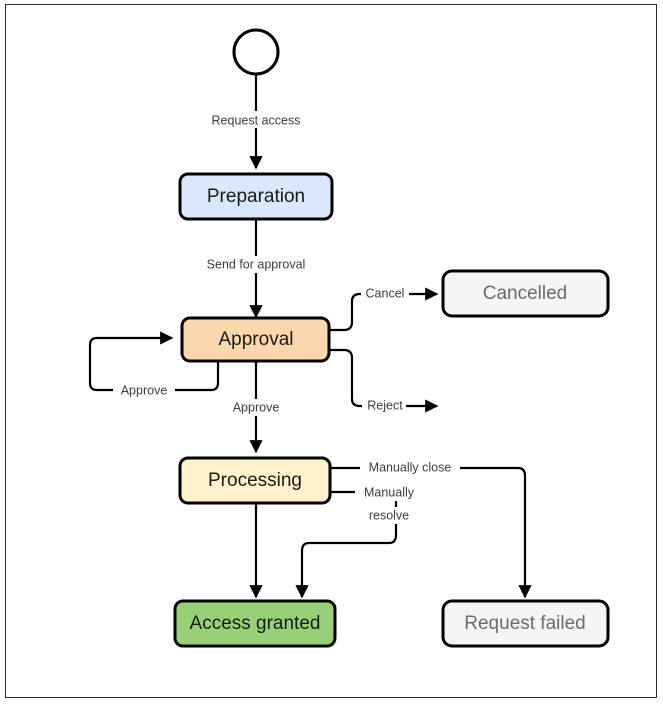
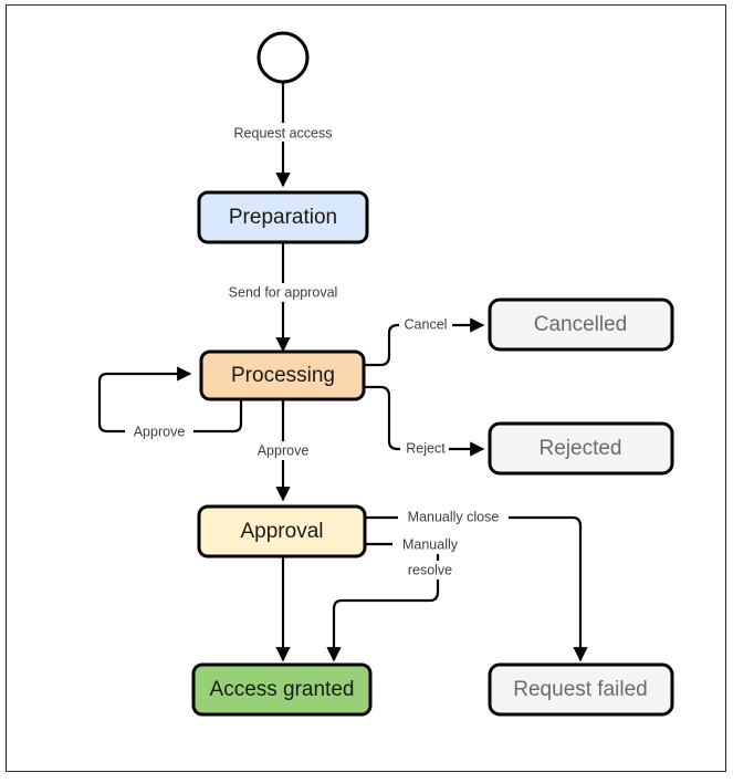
  Request access
  Send for approval
  Approve
  Cancel
  Reject
  Approve
  Manually
  resolve
  Manually close
  Preparation
- Approval
+ Processing
  Cancelled
+ Rejected
- Processing
+ Approval
  Access granted
  Request failed
